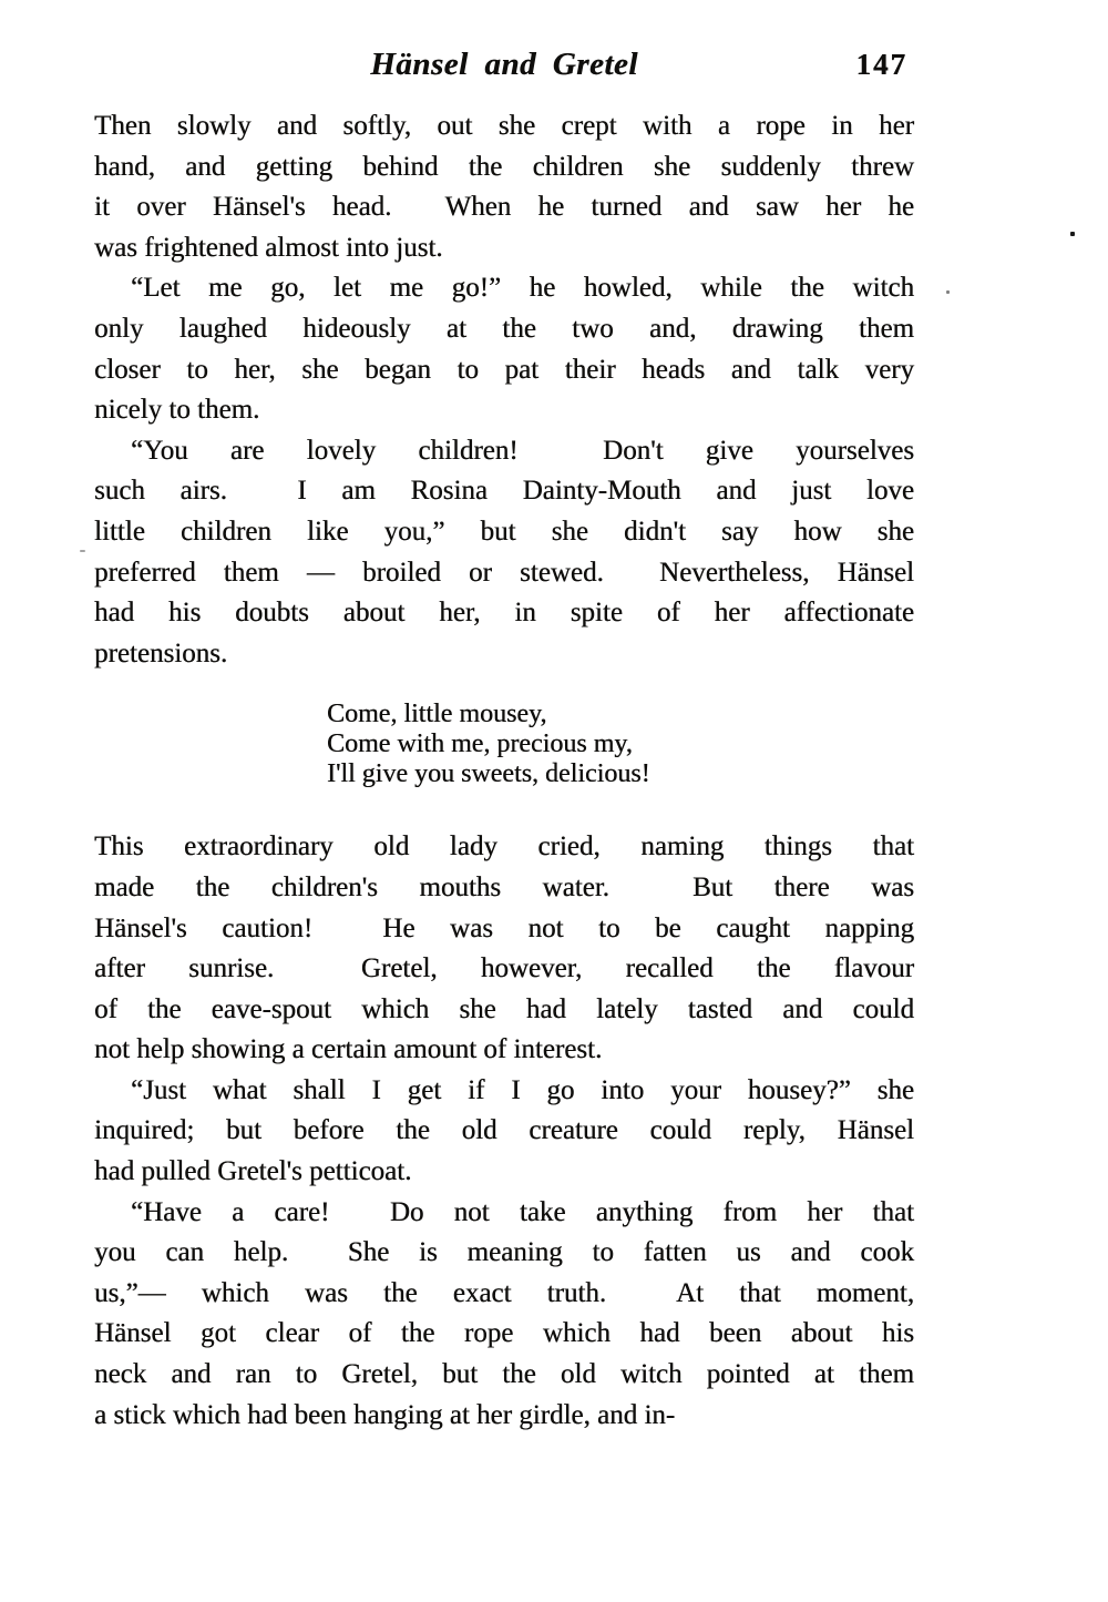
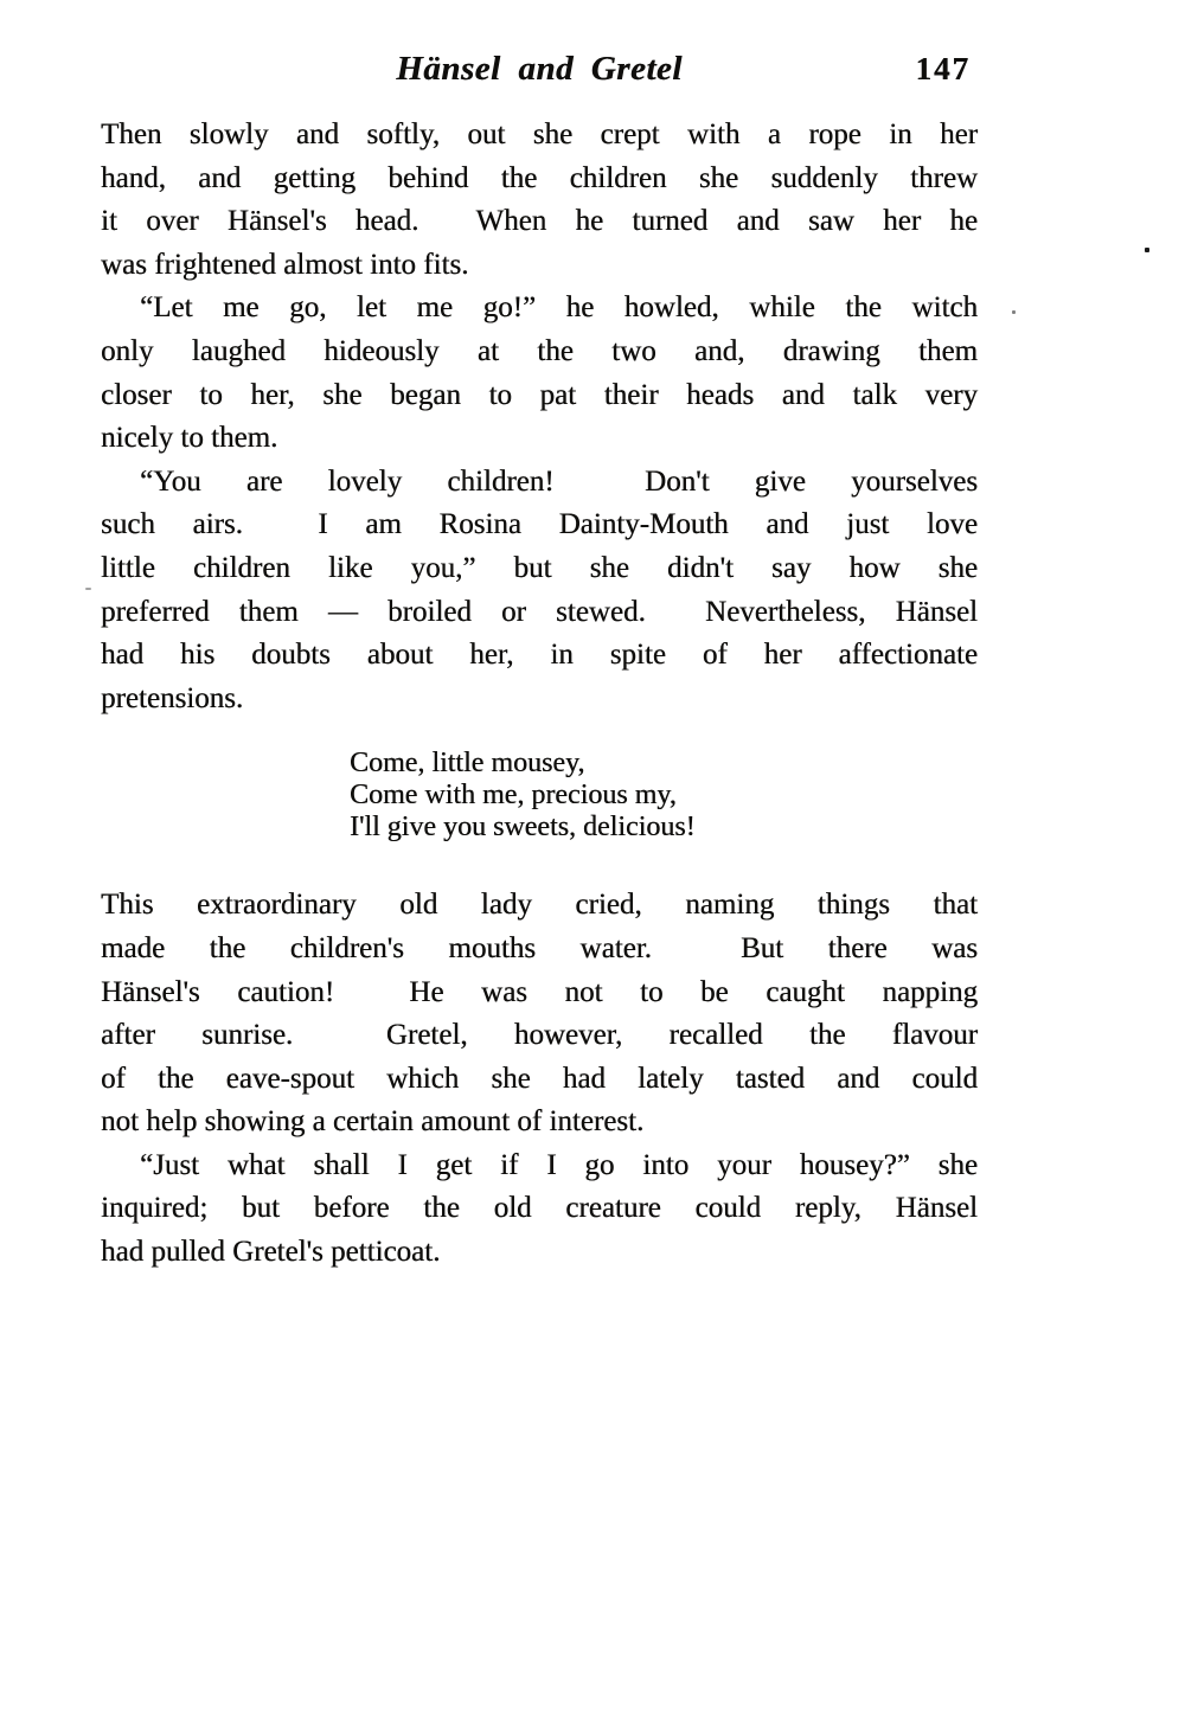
  Hänsel and Gretel
  147
  Then slowly and softly, out she crept with a rope in her
  hand, and getting behind the children she suddenly threw
  it over Hänsel's head. When he turned and saw her he
- was frightened almost into just.
+ was frightened almost into fits.
  “Let me go, let me go!” he howled, while the witch
  only laughed hideously at the two and, drawing them
  closer to her, she began to pat their heads and talk very
  nicely to them.
  “You are lovely children! Don't give yourselves
  such airs. I am Rosina Dainty-Mouth and just love
  little children like you,” but she didn't say how she
  preferred them — broiled or stewed. Nevertheless, Hänsel
  had his doubts about her, in spite of her affectionate
  pretensions.
  Come, little mousey,
  Come with me, precious my,
  I'll give you sweets, delicious!
  This extraordinary old lady cried, naming things that
  made the children's mouths water. But there was
  Hänsel's caution! He was not to be caught napping
  after sunrise. Gretel, however, recalled the flavour
  of the eave-spout which she had lately tasted and could
  not help showing a certain amount of interest.
  “Just what shall I get if I go into your housey?” she
  inquired; but before the old creature could reply, Hänsel
  had pulled Gretel's petticoat.
- “Have a care! Do not take anything from her that
- you can help. She is meaning to fatten us and cook
- us,”— which was the exact truth. At that moment,
- Hänsel got clear of the rope which had been about his
- neck and ran to Gretel, but the old witch pointed at them
- a stick which had been hanging at her girdle, and in-
